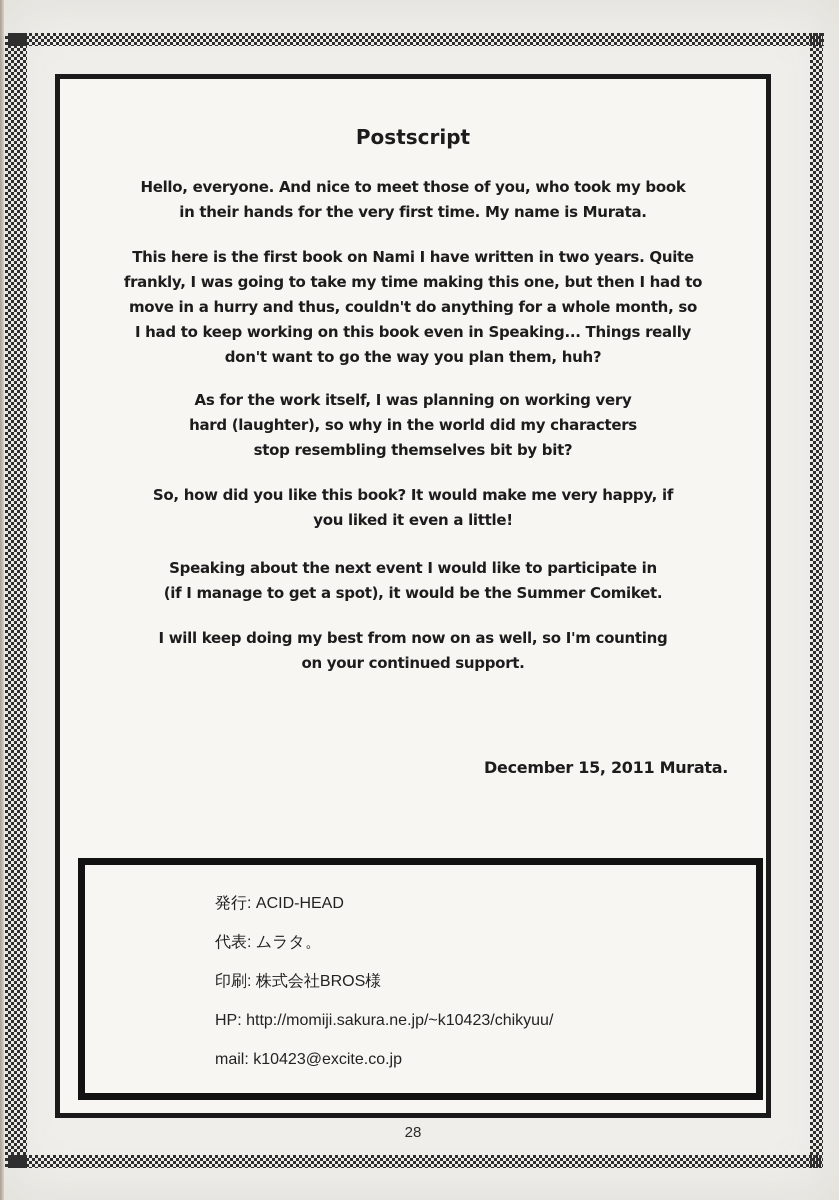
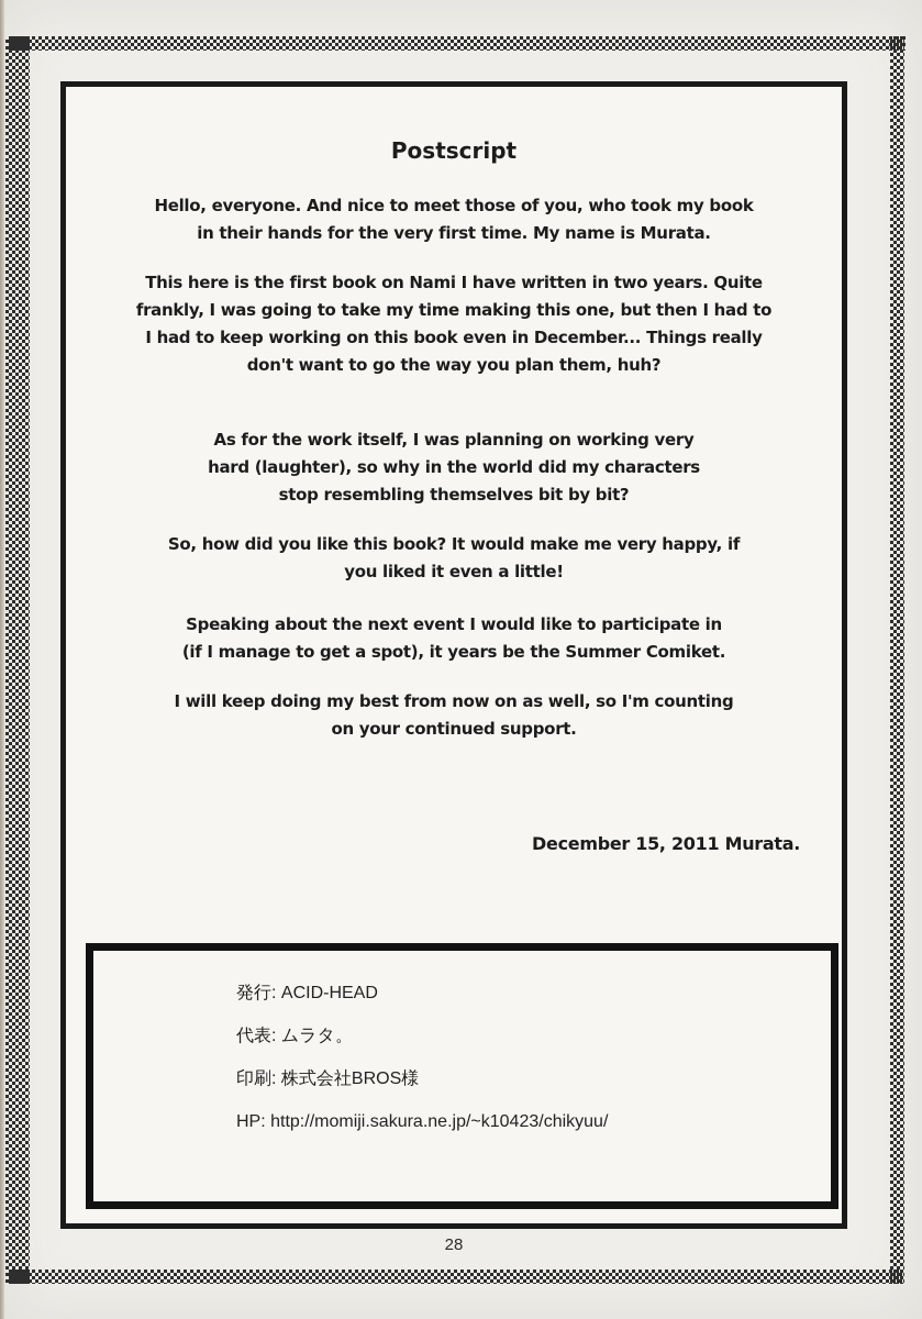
  Postscript
  Hello, everyone. And nice to meet those of you, who took my book
  in their hands for the very first time. My name is Murata.
  This here is the first book on Nami I have written in two years. Quite
  frankly, I was going to take my time making this one, but then I had to
- move in a hurry and thus, couldn't do anything for a whole month, so
- I had to keep working on this book even in Speaking... Things really
+ I had to keep working on this book even in December... Things really
  don't want to go the way you plan them, huh?
  As for the work itself, I was planning on working very
  hard (laughter), so why in the world did my characters
  stop resembling themselves bit by bit?
  So, how did you like this book? It would make me very happy, if
  you liked it even a little!
  Speaking about the next event I would like to participate in
- (if I manage to get a spot), it would be the Summer Comiket.
+ (if I manage to get a spot), it years be the Summer Comiket.
  I will keep doing my best from now on as well, so I'm counting
  on your continued support.
  December 15, 2011 Murata.
  発行: ACID-HEAD
  代表: ムラタ。
  印刷: 株式会社BROS様
  HP: http://momiji.sakura.ne.jp/~k10423/chikyuu/
- mail: k10423@excite.co.jp
  28
